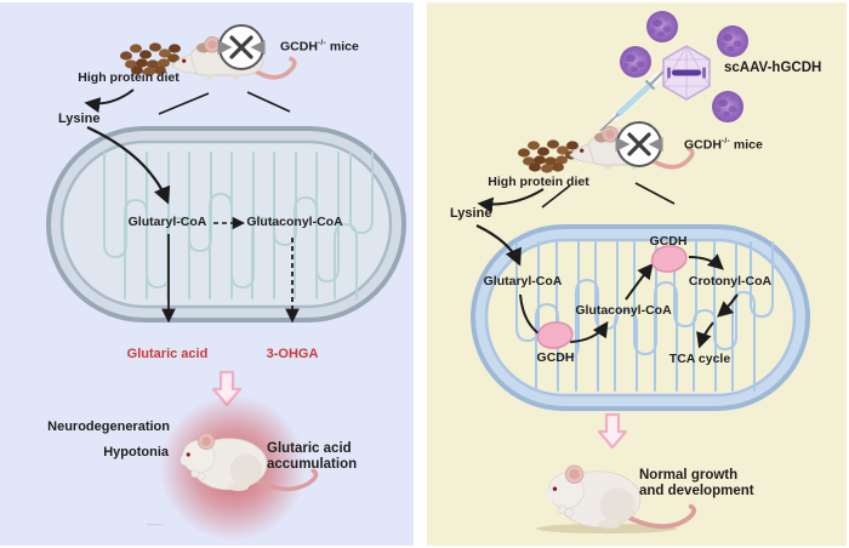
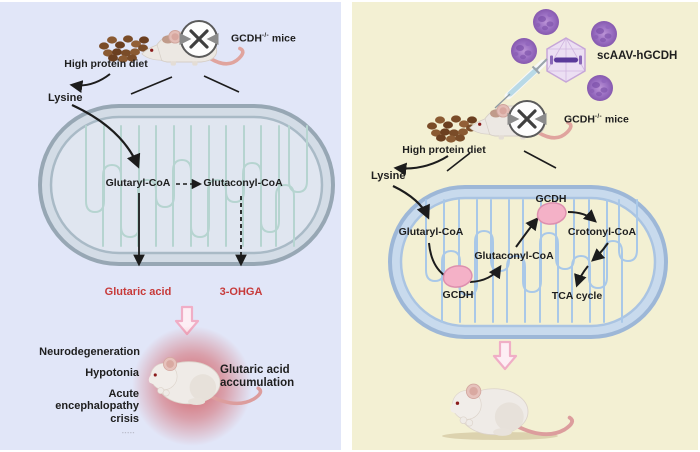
  High protein diet
  GCDH mice
  Lysine
  Glutaryl-CoA
  Glutaconyl-CoA
  Glutaric acid
  3-OHGA
  Neurodegeneration
  Hypotonia
+ Acute
+ encephalopathy
+ crisis
  Glutaric acid
  accumulation
  scAAV-hGCDH
  High protein diet
  GCDH mice
  Lysine
  Glutaryl-CoA
  Glutaconyl-CoA
  GCDH
  GCDH
  Crotonyl-CoA
  TCA cycle
- Normal growth
- and development
